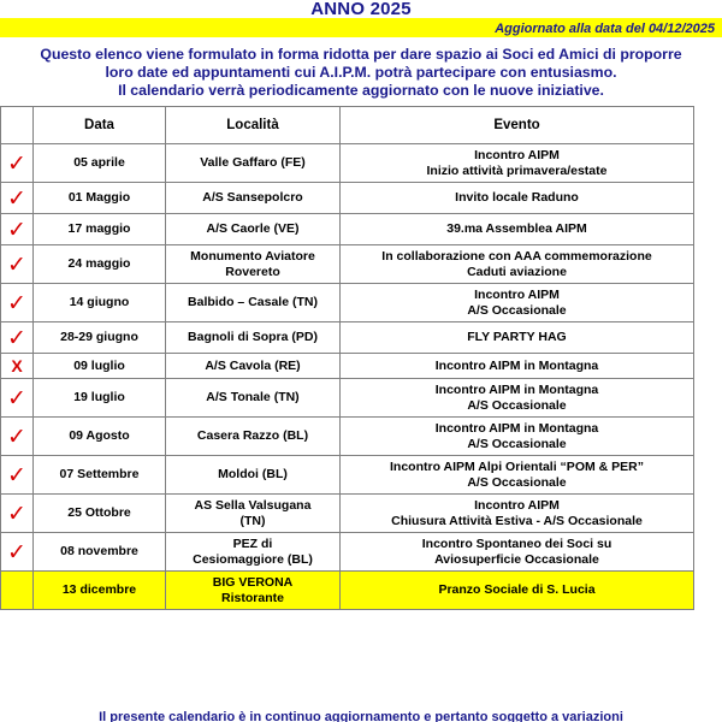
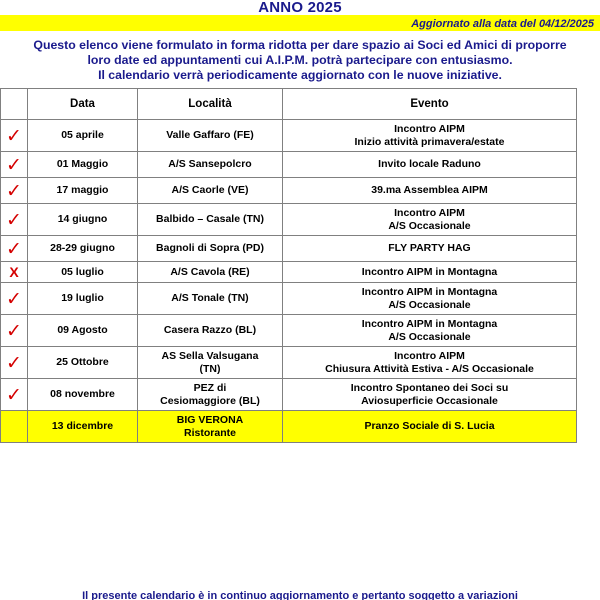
  ANNO 2025
  Aggiornato alla data del 04/12/2025
  Questo elenco viene formulato in forma ridotta per dare spazio ai Soci ed Amici di proporre
  loro date ed appuntamenti cui A.I.P.M. potrà partecipare con entusiasmo.
  Il calendario verrà periodicamente aggiornato con le nuove iniziative.
  	Data	Località	Evento
  ✓	05 aprile	Valle Gaffaro (FE)	Incontro AIPMInizio attività primavera/estate
  ✓	01 Maggio	A/S Sansepolcro	Invito locale Raduno
  ✓	17 maggio	A/S Caorle (VE)	39.ma Assemblea AIPM
- ✓	24 maggio	Monumento AviatoreRovereto	In collaborazione con AAA commemorazioneCaduti aviazione
  ✓	14 giugno	Balbido – Casale (TN)	Incontro AIPMA/S Occasionale
  ✓	28-29 giugno	Bagnoli di Sopra (PD)	FLY PARTY HAG
- X	09 luglio	A/S Cavola (RE)	Incontro AIPM in Montagna
+ X	05 luglio	A/S Cavola (RE)	Incontro AIPM in Montagna
  ✓	19 luglio	A/S Tonale (TN)	Incontro AIPM in MontagnaA/S Occasionale
  ✓	09 Agosto	Casera Razzo (BL)	Incontro AIPM in MontagnaA/S Occasionale
- ✓	07 Settembre	Moldoi (BL)	Incontro AIPM Alpi Orientali “POM & PER”A/S Occasionale
  ✓	25 Ottobre	AS Sella Valsugana(TN)	Incontro AIPMChiusura Attività Estiva - A/S Occasionale
  ✓	08 novembre	PEZ diCesiomaggiore (BL)	Incontro Spontaneo dei Soci suAviosuperficie Occasionale
  	13 dicembre	BIG VERONARistorante	Pranzo Sociale di S. Lucia
  Il presente calendario è in continuo aggiornamento e pertanto soggetto a variazioni
